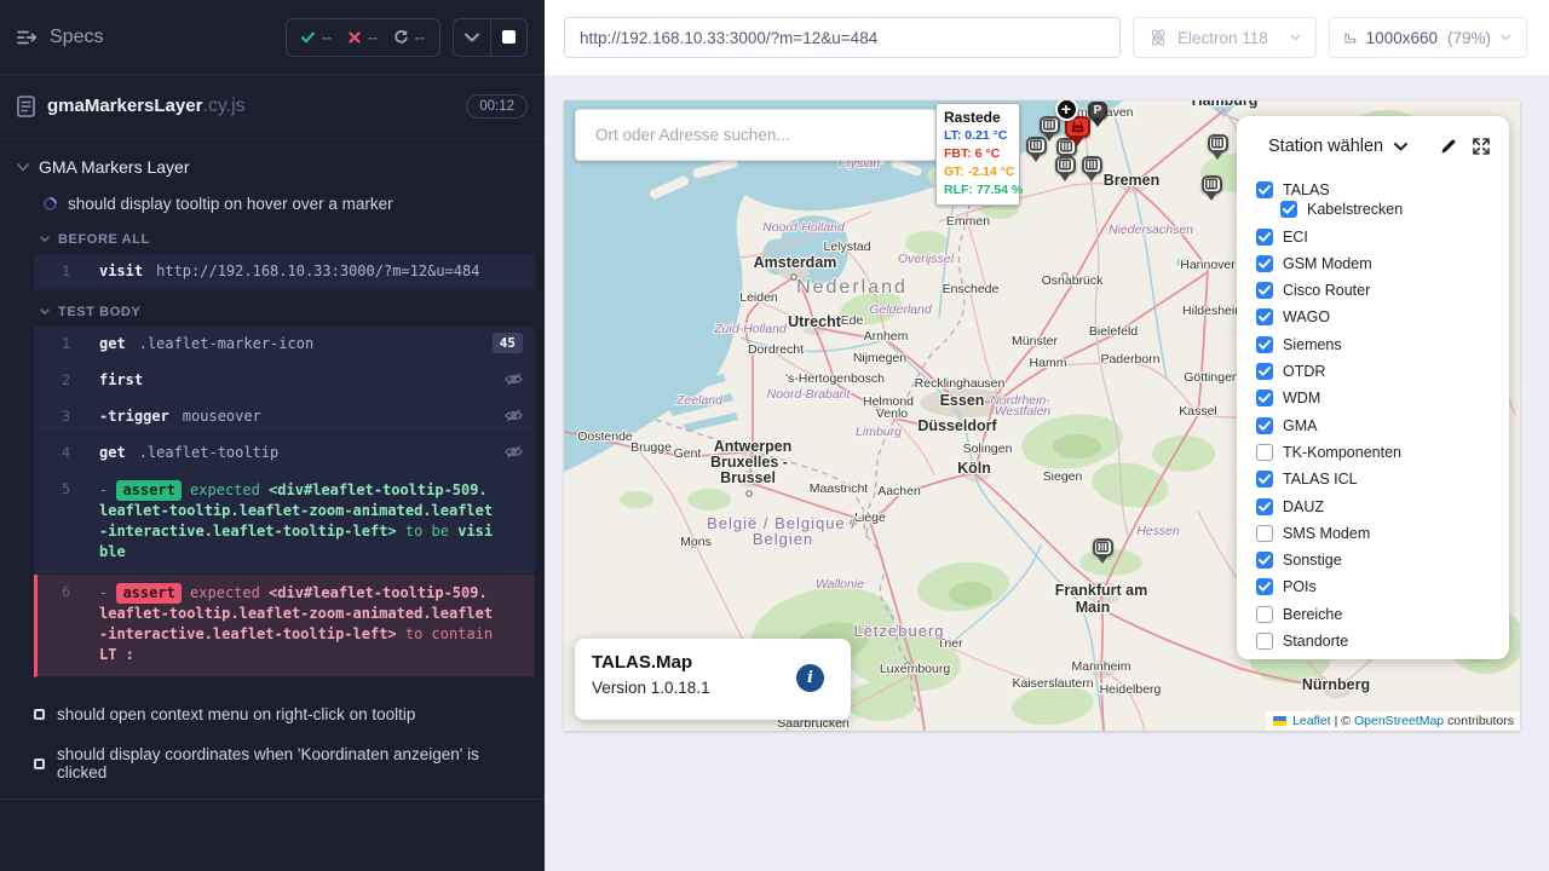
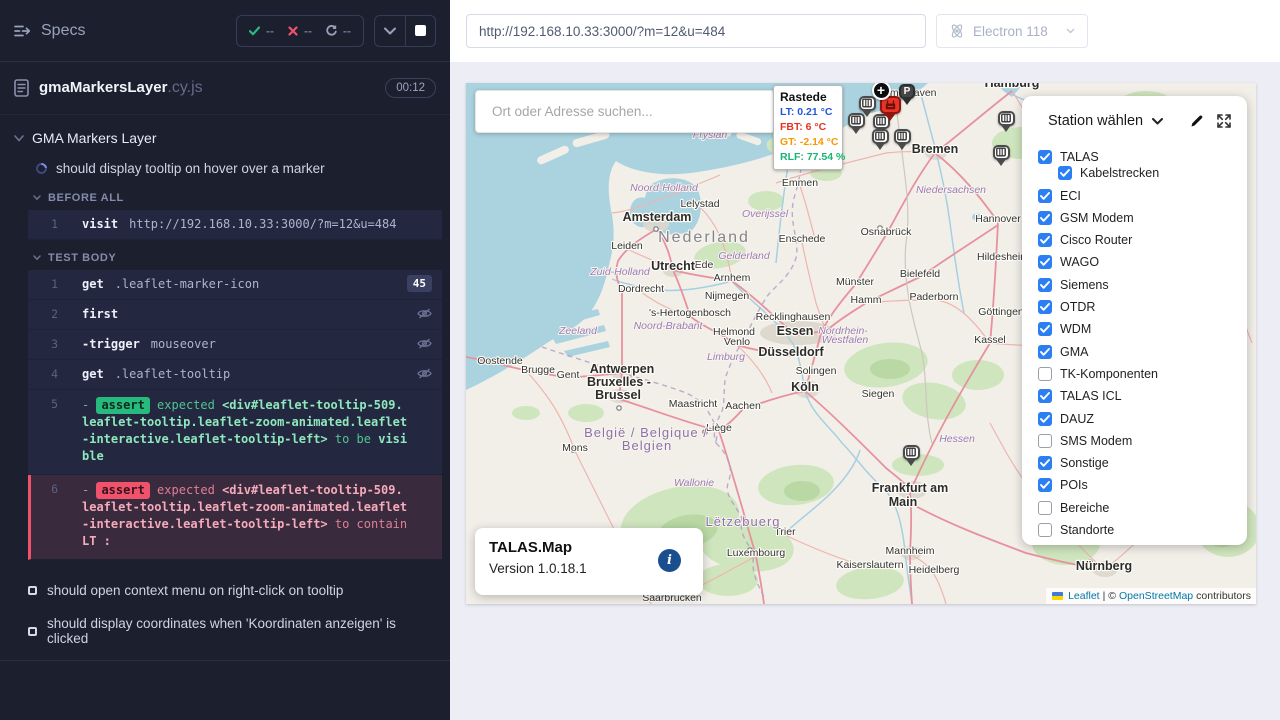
  Specs
  --
  --
  --
  gmaMarkersLayer.cy.js
  00:12
  GMA Markers Layer
  should display tooltip on hover over a marker
  BEFORE ALL
  1
  visit http://192.168.10.33:3000/?m=12&u=484
  TEST BODY
  1
  get .leaflet-marker-icon
  45
  2
  first
  3
  -trigger mouseover
  4
  get .leaflet-tooltip
  5
  - assert expected <div#leaflet-tooltip-509.leaflet-tooltip.leaflet-zoom-animated.leaflet-interactive.leaflet-tooltip-left> to be visible
  6
  - assert expected <div#leaflet-tooltip-509.leaflet-tooltip.leaflet-zoom-animated.leaflet-interactive.leaflet-tooltip-left> to contain LT :
  should open context menu on right-click on tooltip
  should display coordinates when 'Koordinaten anzeigen' is clicked
  http://192.168.10.33:3000/?m=12&u=484
  Electron 118
- 1000x660
- (79%)
  Lelystad
  Leiden
  Enschede
  Ede
  Arnhem
  Dordrecht
  Nijmegen
  's-Hertogenbosch
  Recklinghausen
  Helmond
  Venlo
  Solingen
  Oostende
  Brugge
  Gent
  Emmen
  Osnabrück
  Bielefeld
  Hamm
  Paderborn
  Münster
  Kassel
  Siegen
  Maastricht
  Aachen
  Liège
  Mons
  Mannheim
  Heidelberg
  Kaiserslautern
  Trier
  Saarbrücken
  Luxembourg
  Hannover
  Hildeshei
  Göttingen
  Amsterdam
  Utrecht
  Bremen
  Hamburg
  Antwerpen
  Bruxelles -
  Brussel
  Essen
  Düsseldorf
  Köln
  Frankfurt am
  Main
  Nürnberg
  Fryslân
  Noord-Holland
  Overijssel
  Zuid-Holland
  Gelderland
  Noord-Brabant
  Zeeland
  Limburg
  Niedersachsen
  Nordrhein-
  Westfalen
  Hessen
  Wallonie
  Nederland
  België / Belgique /
  Belgien
  Lëtzebuerg
  +
  P
  Ort oder Adresse suchen...
  Rastede
  LT: 0.21 °C
  FBT: 6 °C
  GT: -2.14 °C
  RLF: 77.54 %
  Station wählen
  TALAS
  Kabelstrecken
  ECI
  GSM Modem
  Cisco Router
  WAGO
  Siemens
  OTDR
  WDM
  GMA
  TK-Komponenten
  TALAS ICL
  DAUZ
  SMS Modem
  Sonstige
  POIs
  Bereiche
  Standorte
  TALAS.Map
  Version 1.0.18.1
  i
  Leaflet
  | ©
  OpenStreetMap
  contributors
